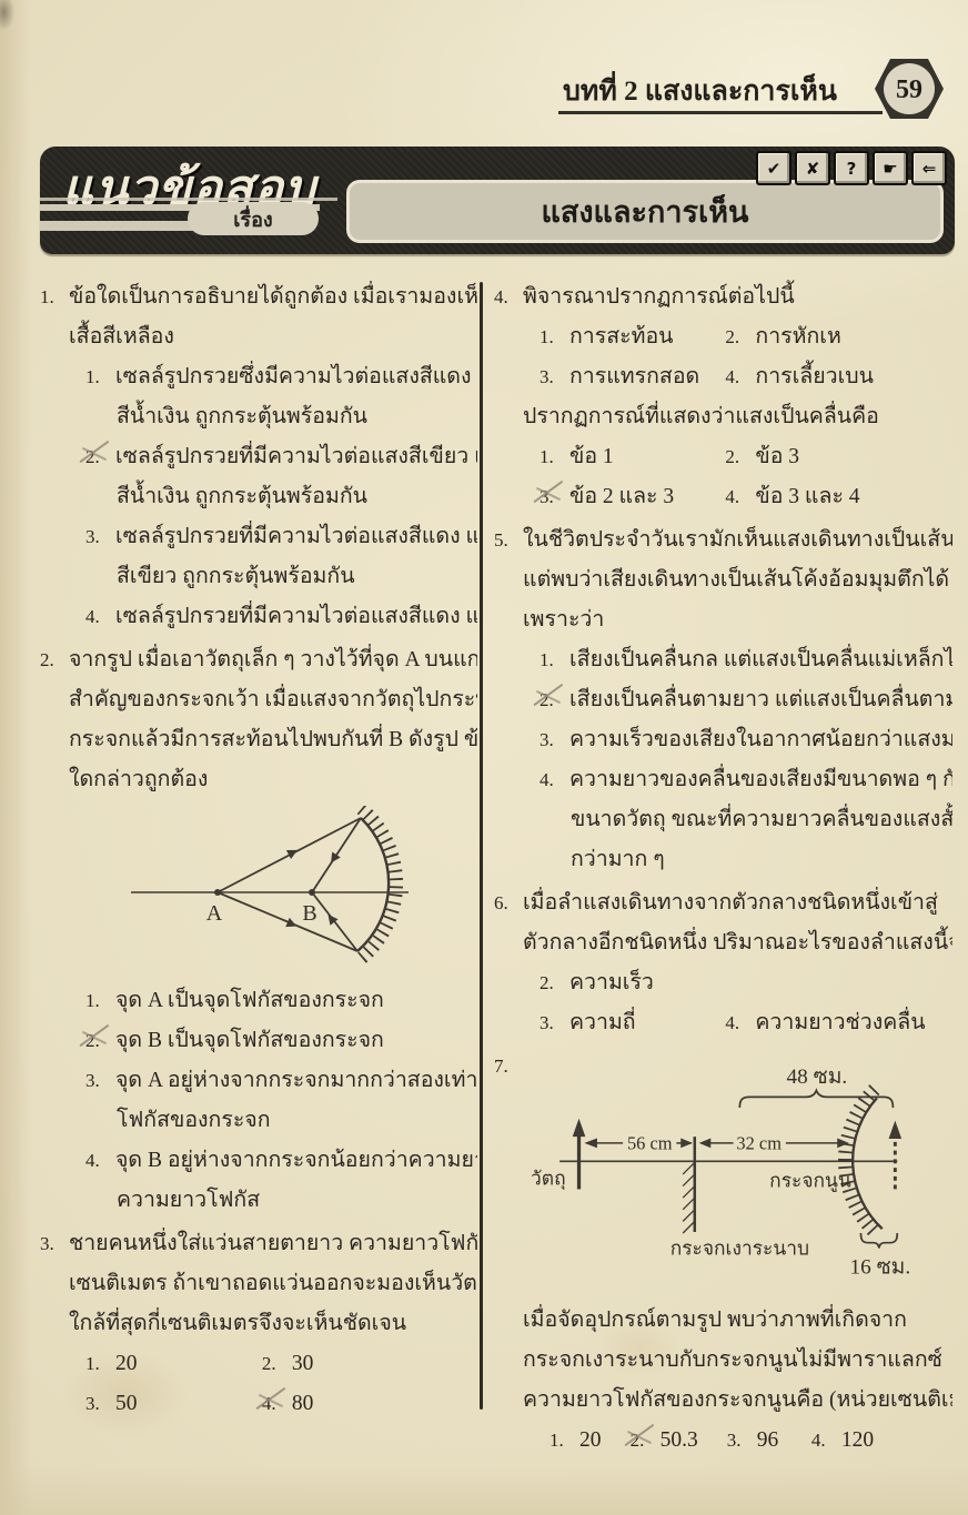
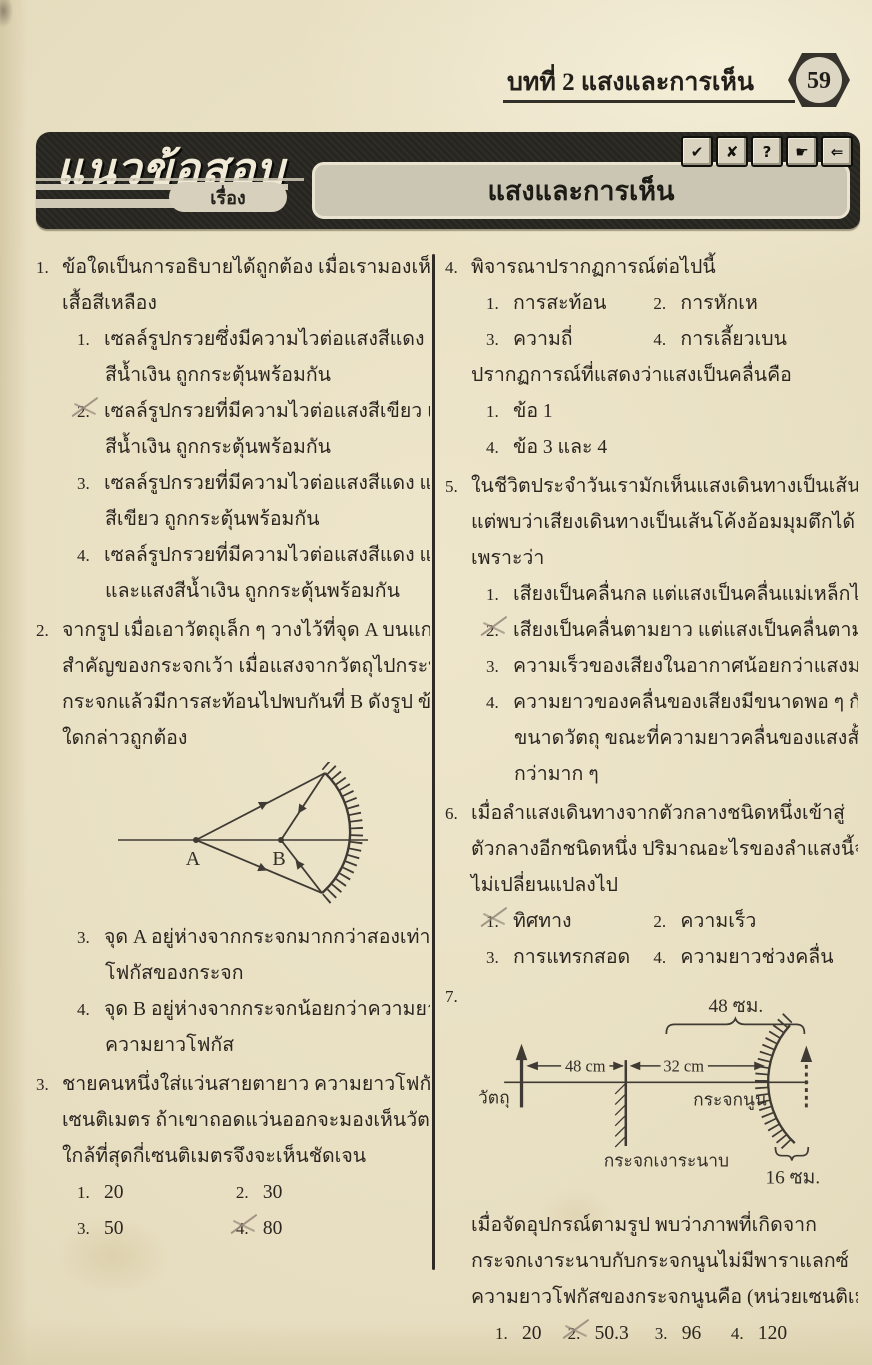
  บทที่ 2 แสงและการเห็น
  59
  แนวข้อสอบ
  เรื่อง
  แสงและการเห็น
  ✔
  ✘
  ?
  ☛
  ⇐
  1.
  ข้อใดเป็นการอธิบายได้ถูกต้อง เมื่อเรามองเห็
  เสื้อสีเหลือง
  1. เซลล์รูปกรวยซึ่งมีความไวต่อแสงสีแดง
  สีน้ำเงิน ถูกกระตุ้นพร้อมกัน
  2. เซลล์รูปกรวยที่มีความไวต่อแสงสีเขียว
  สีน้ำเงิน ถูกกระตุ้นพร้อมกัน
  3. เซลล์รูปกรวยที่มีความไวต่อแสงสีแดง แ
  สีเขียว ถูกกระตุ้นพร้อมกัน
  4. เซลล์รูปกรวยที่มีความไวต่อแสงสีแดง แ
+ และแสงสีน้ำเงิน ถูกกระตุ้นพร้อมกัน
  2.
  จากรูป เมื่อเอาวัตถุเล็ก ๆ วางไว้ที่จุด A บนแก
  สำคัญของกระจกเว้า เมื่อแสงจากวัตถุไปกระ
  กระจกแล้วมีการสะท้อนไปพบกันที่ B ดังรูป ข้
  ใดกล่าวถูกต้อง
  A
  B
- 1. จุด A เป็นจุดโฟกัสของกระจก
- 2. จุด B เป็นจุดโฟกัสของกระจก
  3. จุด A อยู่ห่างจากกระจกมากกว่าสองเท่า
  โฟกัสของกระจก
  4. จุด B อยู่ห่างจากกระจกน้อยกว่าความย
  ความยาวโฟกัส
  3.
  ชายคนหนึ่งใส่แว่นสายตายาว ความยาวโฟกั
  เซนติเมตร ถ้าเขาถอดแว่นออกจะมองเห็นวัต
  ใกล้ที่สุดกี่เซนติเมตรจึงจะเห็นชัดเจน
  1. 20
  2. 30
  3. 50
  4. 80
  4.
  พิจารณาปรากฏการณ์ต่อไปนี้
  1. การสะท้อน
  2. การหักเห
- 3. การแทรกสอด
+ 3. ความถี่
  4. การเลี้ยวเบน
  ปรากฏการณ์ที่แสดงว่าแสงเป็นคลื่นคือ
  1. ข้อ 1
- 2. ข้อ 3
- 3. ข้อ 2 และ 3
  4. ข้อ 3 และ 4
  5.
  ในชีวิตประจำวันเรามักเห็นแสงเดินทางเป็นเส้น
  แต่พบว่าเสียงเดินทางเป็นเส้นโค้งอ้อมมุมตึกได้
  เพราะว่า
  1. เสียงเป็นคลื่นกล แต่แสงเป็นคลื่นแม่เหล็กไ
  2. เสียงเป็นคลื่นตามยาว แต่แสงเป็นคลื่นตาม
  3. ความเร็วของเสียงในอากาศน้อยกว่าแสงม
  4. ความยาวของคลื่นของเสียงมีขนาดพอ ๆ กั
  ขนาดวัตถุ ขณะที่ความยาวคลื่นของแสงสั้
  กว่ามาก ๆ
  6.
  เมื่อลำแสงเดินทางจากตัวกลางชนิดหนึ่งเข้าสู่
  ตัวกลางอีกชนิดหนึ่ง ปริมาณอะไรของลำแสงนี้
+ ไม่เปลี่ยนแปลงไป
+ 1. ทิศทาง
  2. ความเร็ว
- 3. ความถี่
+ 3. การแทรกสอด
  4. ความยาวช่วงคลื่น
  7.
  48 ซม.
  วัตถุ
- 56 cm
+ 48 cm
  32 cm
  กระจกเงาระนาบ
  กระจกนูน
  16 ซม.
  เมื่อจัดอุปกรณ์ตามรูป พบว่าภาพที่เกิดจาก
  กระจกเงาระนาบกับกระจกนูนไม่มีพาราแลกซ์
  ความยาวโฟกัสของกระจกนูนคือ (หน่วยเซนติเ
  1. 20
  2. 50.3
  3. 96
  4. 120
